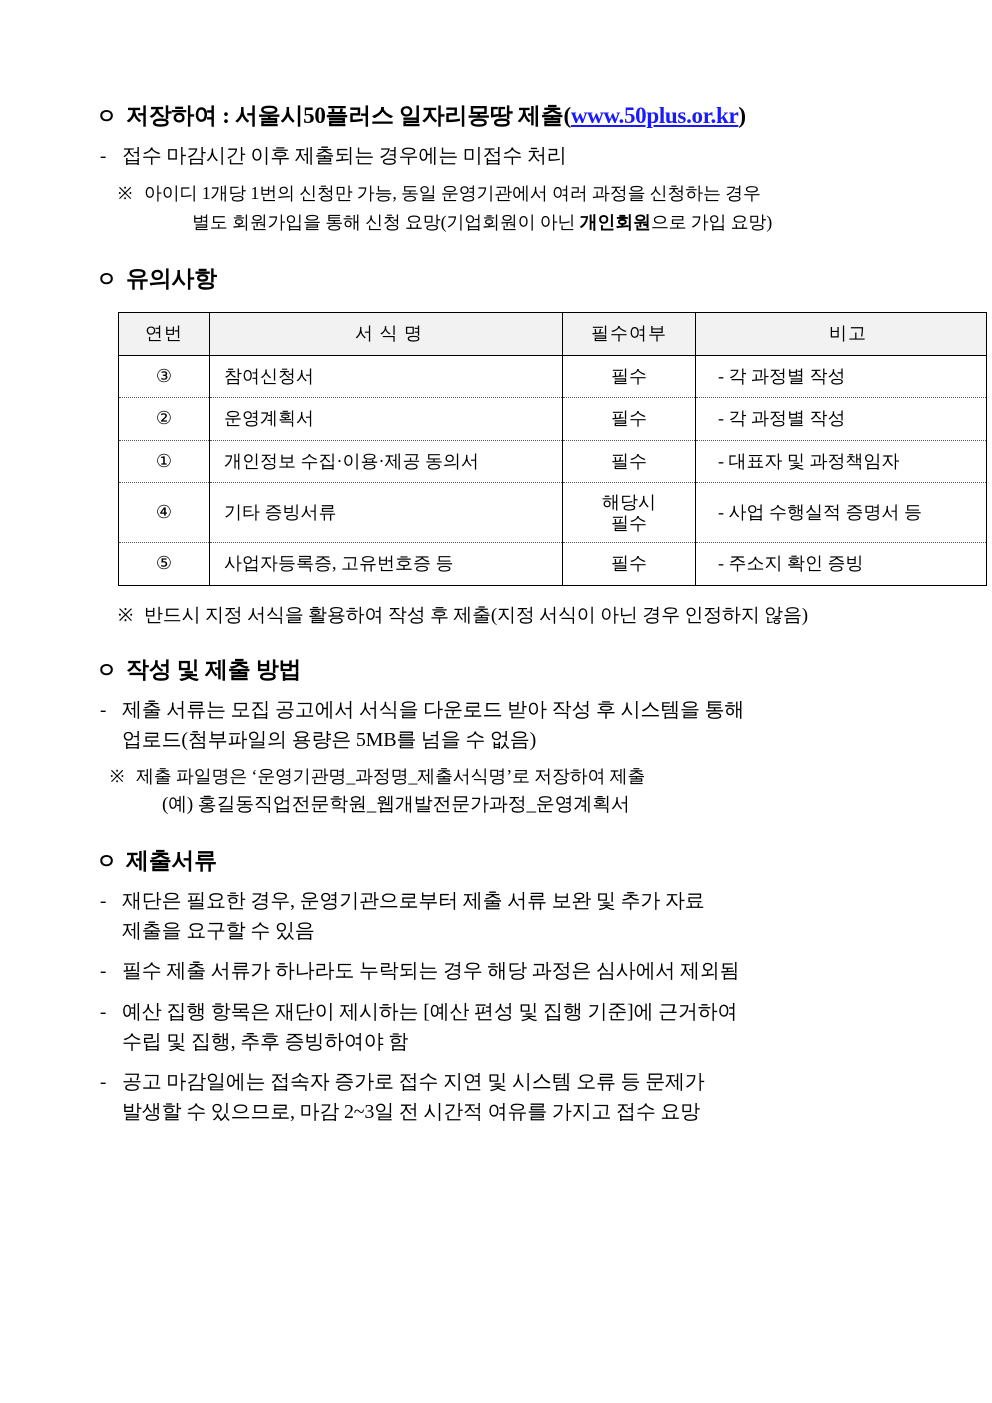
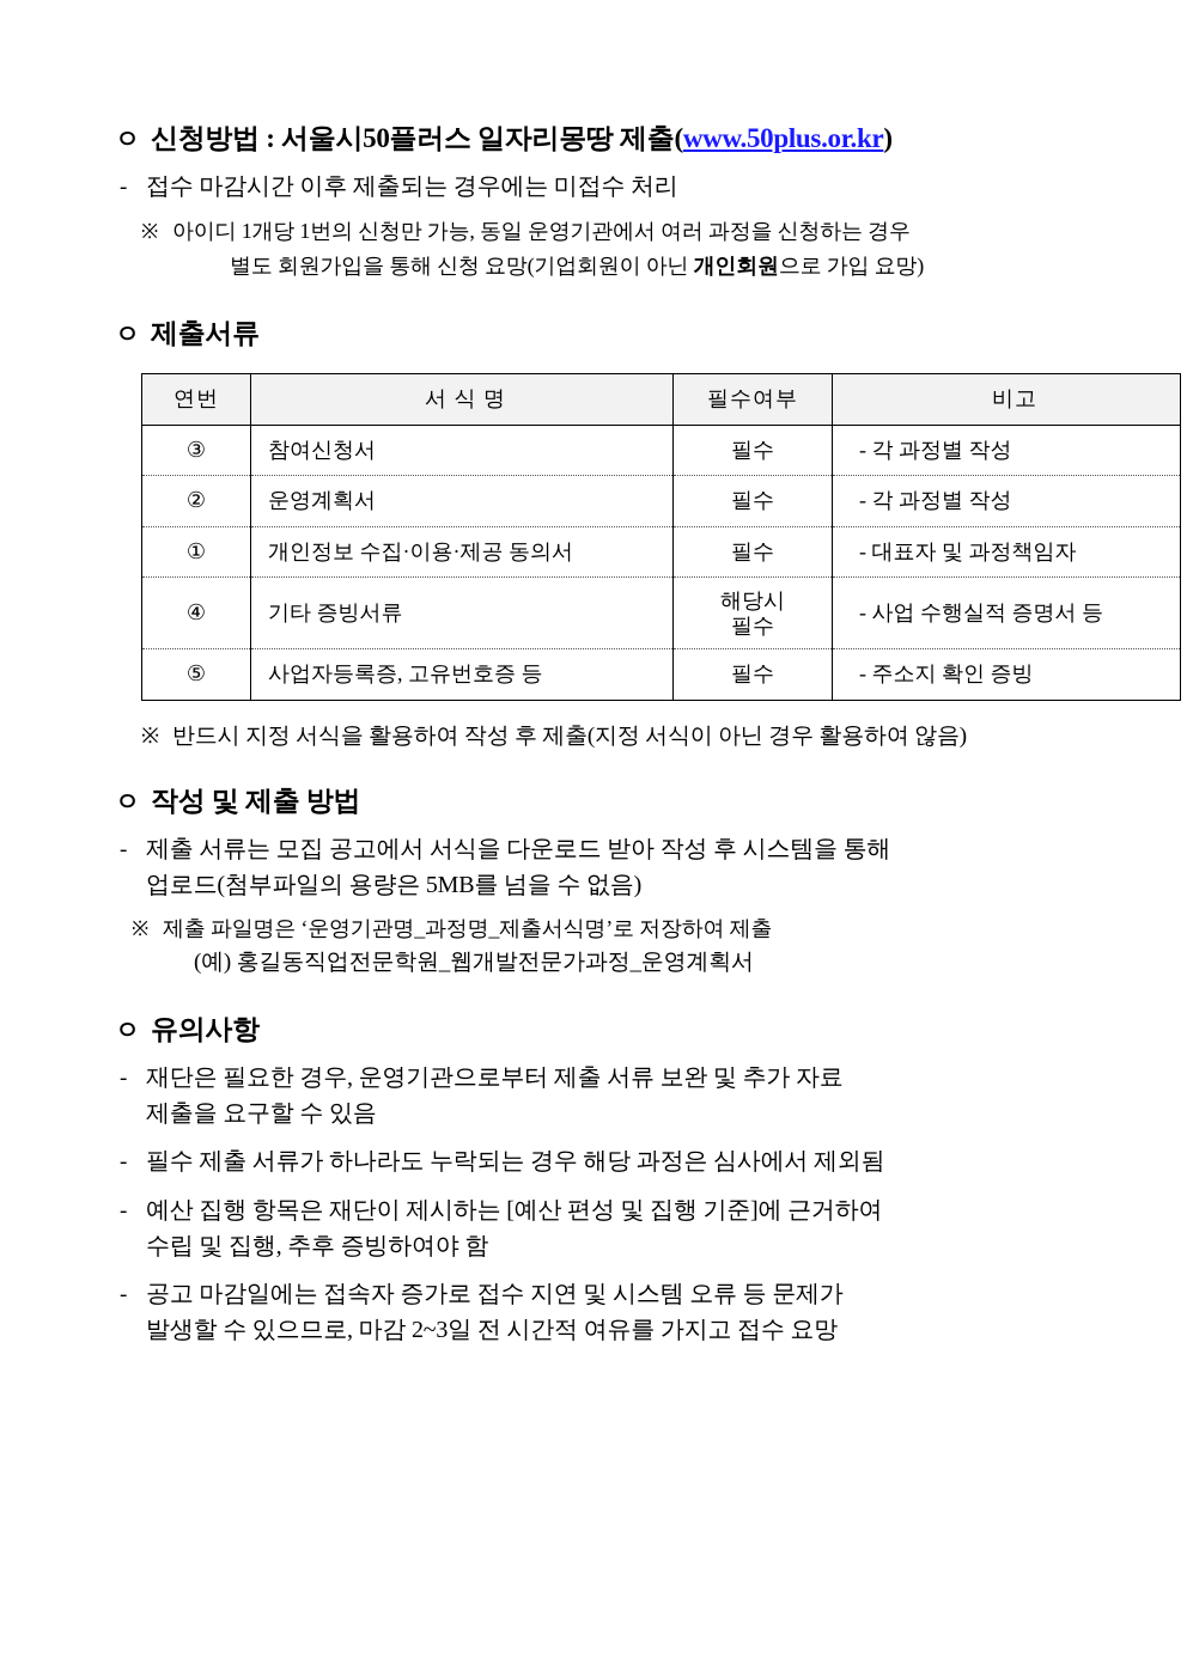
  ㅇ
- 저장하여 : 서울시50플러스 일자리몽땅 제출(www.50plus.or.kr)
+ 신청방법 : 서울시50플러스 일자리몽땅 제출(www.50plus.or.kr)
  -
  접수 마감시간 이후 제출되는 경우에는 미접수 처리
  ※
  아이디 1개당 1번의 신청만 가능, 동일 운영기관에서 여러 과정을 신청하는 경우
  별도 회원가입을 통해 신청 요망(기업회원이 아닌 개인회원으로 가입 요망)
  ㅇ
- 유의사항
+ 제출서류
  연번	서 식 명	필수여부	비고
  ③	참여신청서	필수	- 각 과정별 작성
  ②	운영계획서	필수	- 각 과정별 작성
  ①	개인정보 수집·이용·제공 동의서	필수	- 대표자 및 과정책임자
  ④	기타 증빙서류	해당시 필수	- 사업 수행실적 증명서 등
  ⑤	사업자등록증, 고유번호증 등	필수	- 주소지 확인 증빙
  ※
- 반드시 지정 서식을 활용하여 작성 후 제출(지정 서식이 아닌 경우 인정하지 않음)
+ 반드시 지정 서식을 활용하여 작성 후 제출(지정 서식이 아닌 경우 활용하여 않음)
  ㅇ
  작성 및 제출 방법
  -
  제출 서류는 모집 공고에서 서식을 다운로드 받아 작성 후 시스템을 통해
  업로드(첨부파일의 용량은 5MB를 넘을 수 없음)
  ※
  제출 파일명은 ‘운영기관명_과정명_제출서식명’로 저장하여 제출
  (예) 홍길동직업전문학원_웹개발전문가과정_운영계획서
  ㅇ
- 제출서류
+ 유의사항
  -
  재단은 필요한 경우, 운영기관으로부터 제출 서류 보완 및 추가 자료
  제출을 요구할 수 있음
  -
  필수 제출 서류가 하나라도 누락되는 경우 해당 과정은 심사에서 제외됨
  -
  예산 집행 항목은 재단이 제시하는 [예산 편성 및 집행 기준]에 근거하여
  수립 및 집행, 추후 증빙하여야 함
  -
  공고 마감일에는 접속자 증가로 접수 지연 및 시스템 오류 등 문제가
  발생할 수 있으므로, 마감 2~3일 전 시간적 여유를 가지고 접수 요망
